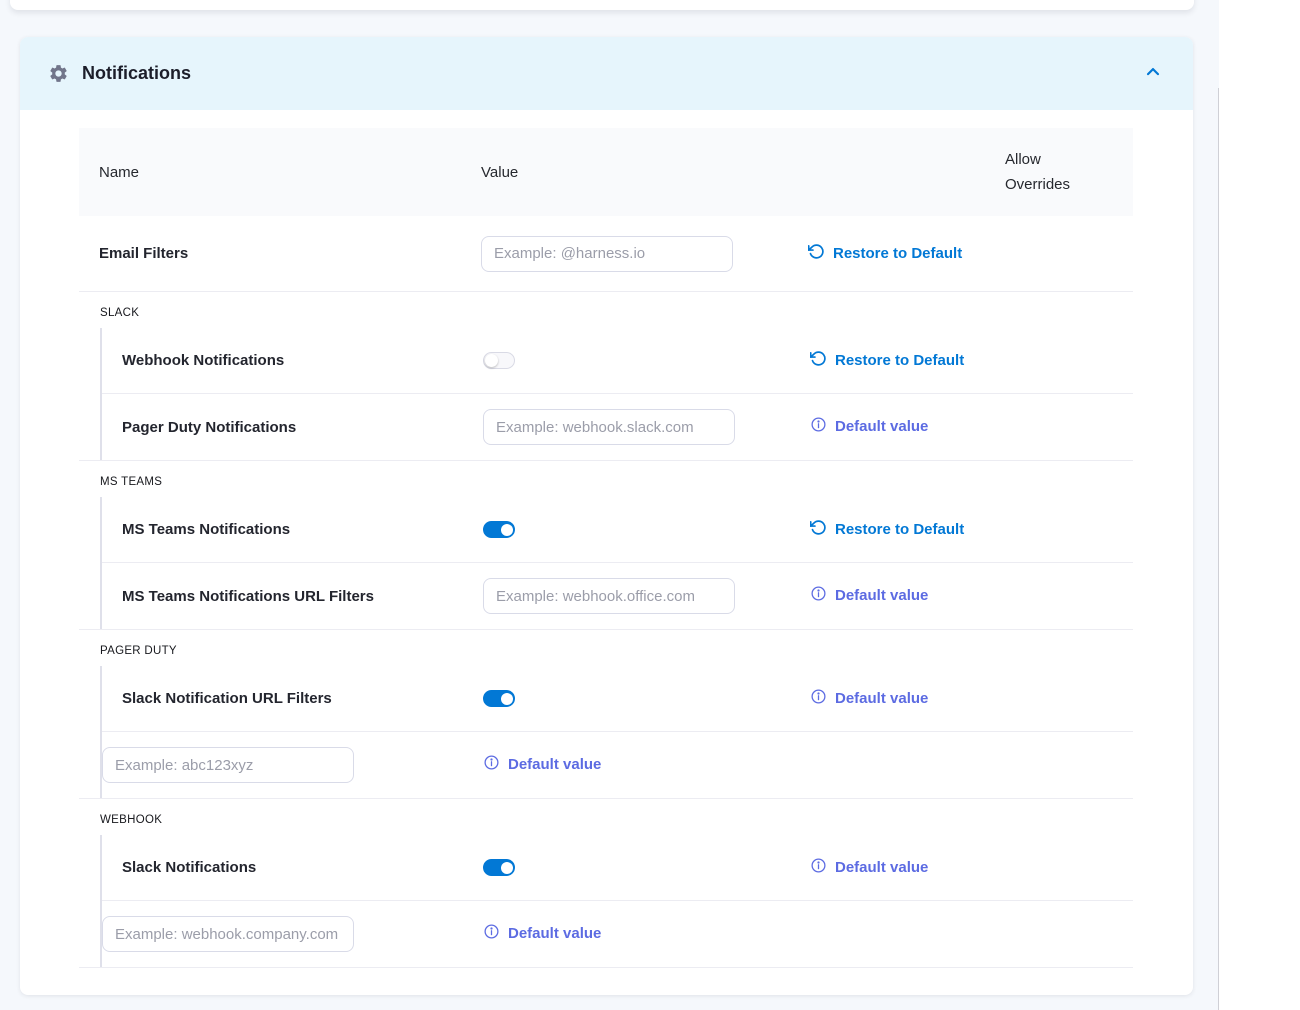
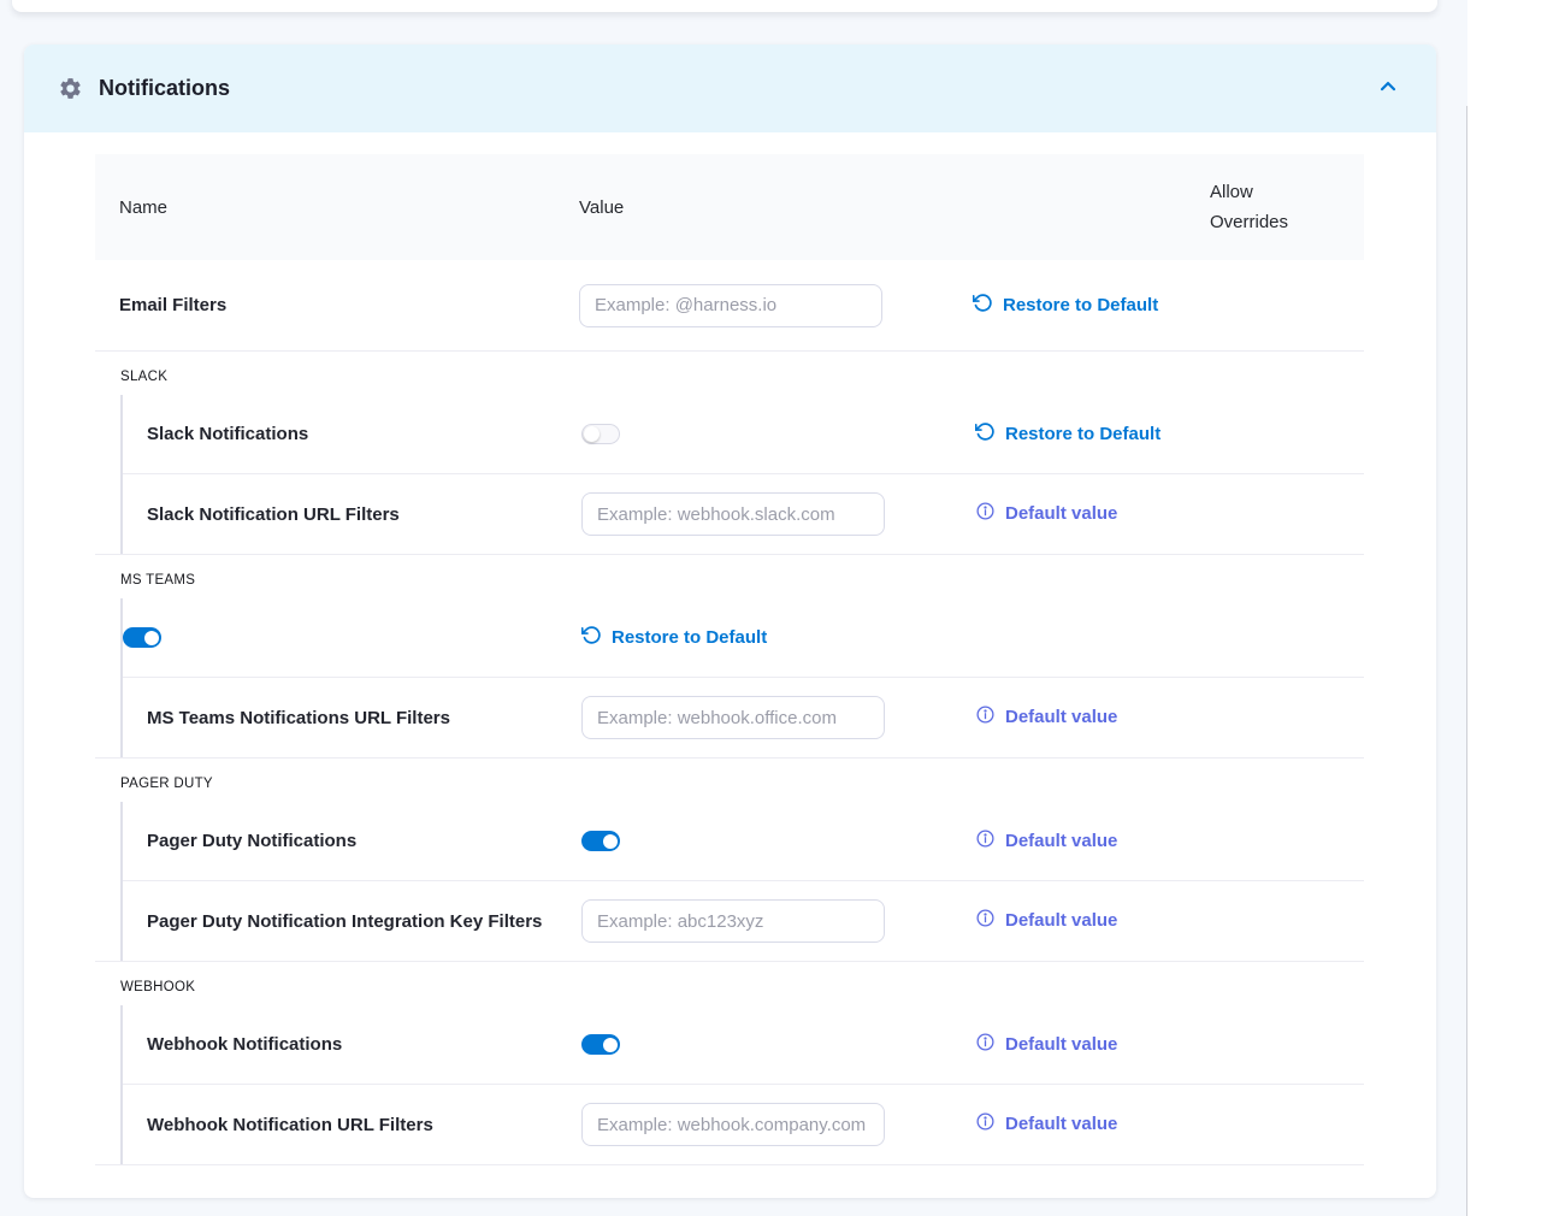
  Notifications
  Name
  Value
  Allow Overrides
  Email Filters
  Example: @harness.io
  Restore to Default
  SLACK
- Webhook Notifications
+ Slack Notifications
  Restore to Default
- Pager Duty Notifications
+ Slack Notification URL Filters
  Example: webhook.slack.com
  Default value
  MS TEAMS
- MS Teams Notifications
  Restore to Default
  MS Teams Notifications URL Filters
  Example: webhook.office.com
  Default value
  PAGER DUTY
- Slack Notification URL Filters
+ Pager Duty Notifications
  Default value
+ Pager Duty Notification Integration Key Filters
  Example: abc123xyz
  Default value
  WEBHOOK
- Slack Notifications
+ Webhook Notifications
  Default value
+ Webhook Notification URL Filters
  Example: webhook.company.com
  Default value
